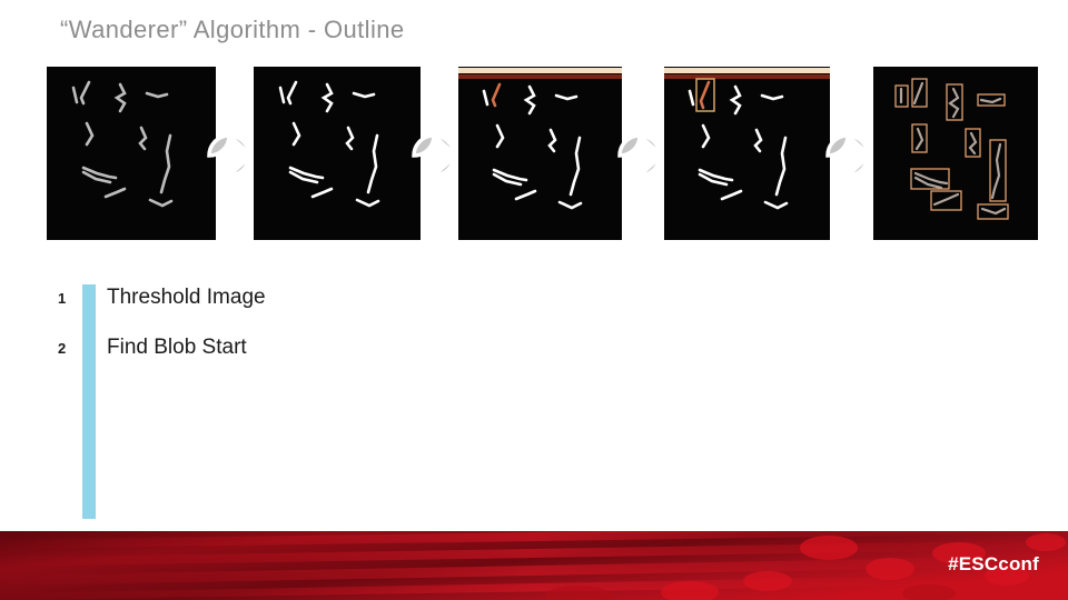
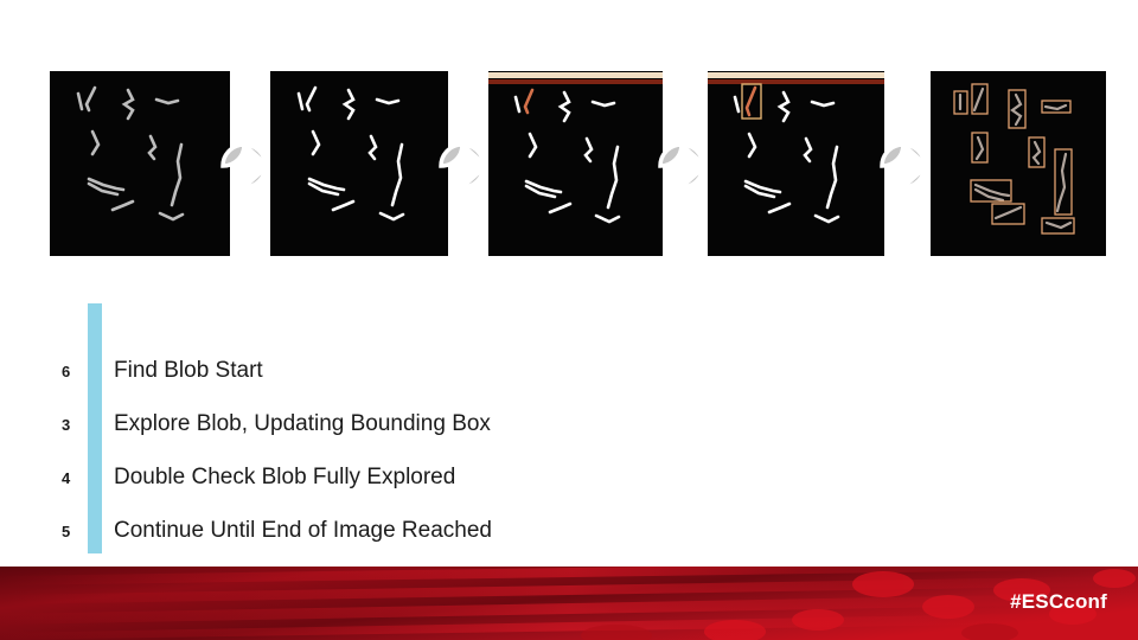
- “Wanderer” Algorithm - Outline
- 1
- Threshold Image
- 2
+ 6
  Find Blob Start
+ 3
+ Explore Blob, Updating Bounding Box
+ 4
+ Double Check Blob Fully Explored
+ 5
+ Continue Until End of Image Reached
  #ESCconf
